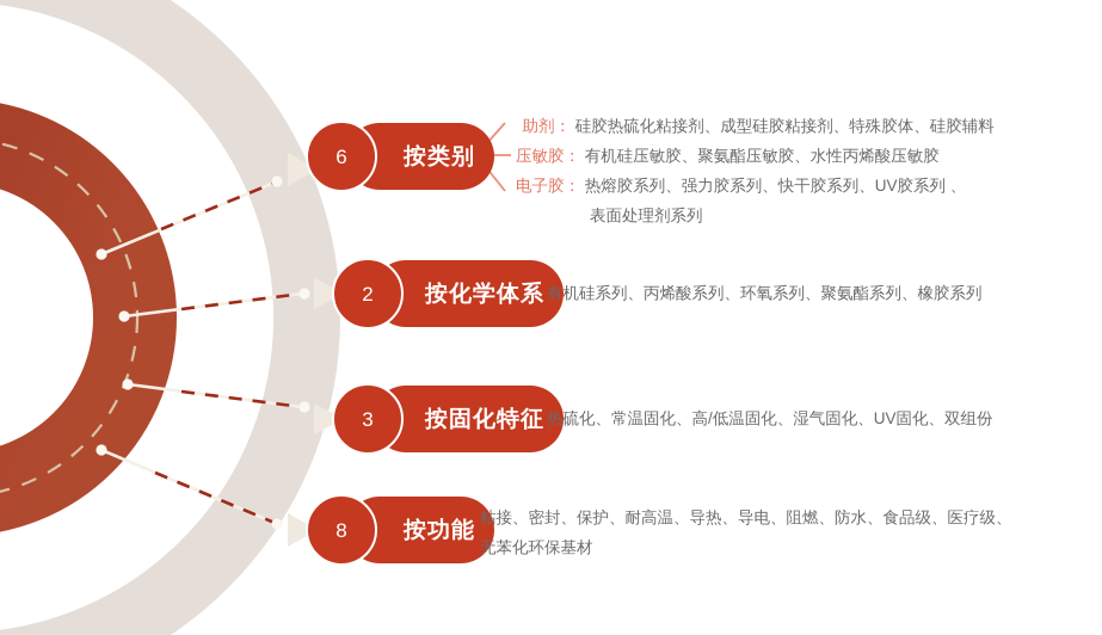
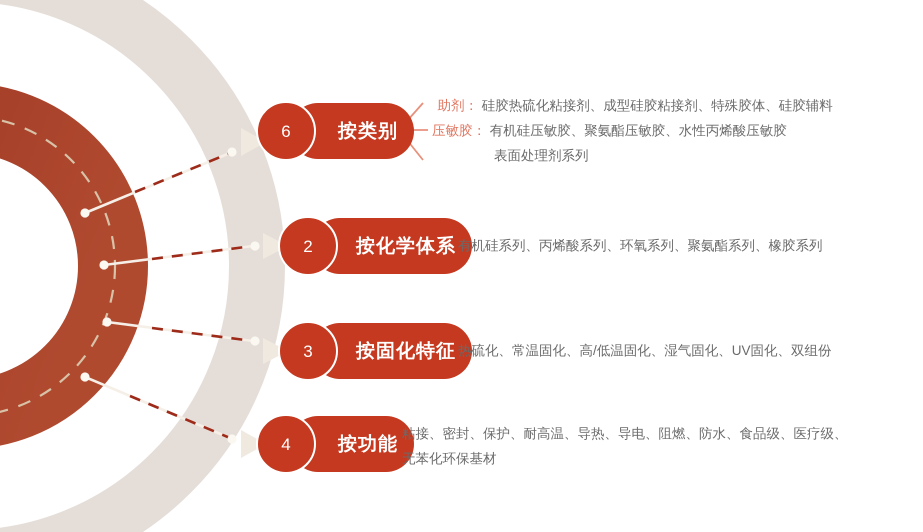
  按类别
  6
  助剂： 硅胶热硫化粘接剂、成型硅胶粘接剂、特殊胶体、硅胶辅料
  压敏胶： 有机硅压敏胶、聚氨酯压敏胶、水性丙烯酸压敏胶
- 电子胶： 热熔胶系列、强力胶系列、快干胶系列、UV胶系列 、
  表面处理剂系列
  按化学体系
  2
  有机硅系列、丙烯酸系列、环氧系列、聚氨酯系列、橡胶系列
  按固化特征
  3
  热硫化、常温固化、高/低温固化、湿气固化、UV固化、双组份
  按功能
- 8
+ 4
  粘接、密封、保护、耐高温、导热、导电、阻燃、防水、食品级、医疗级、
  无苯化环保基材
